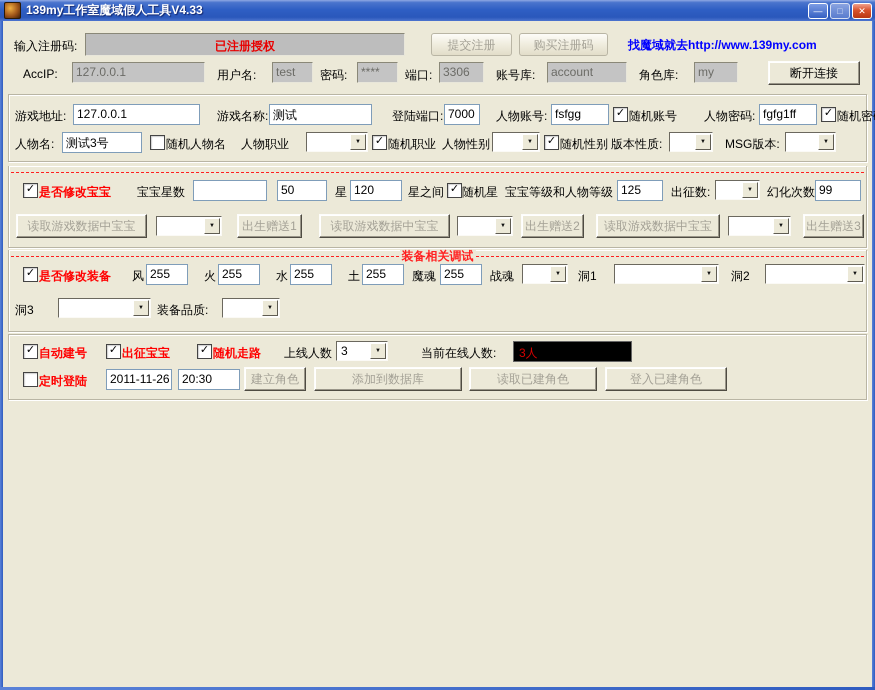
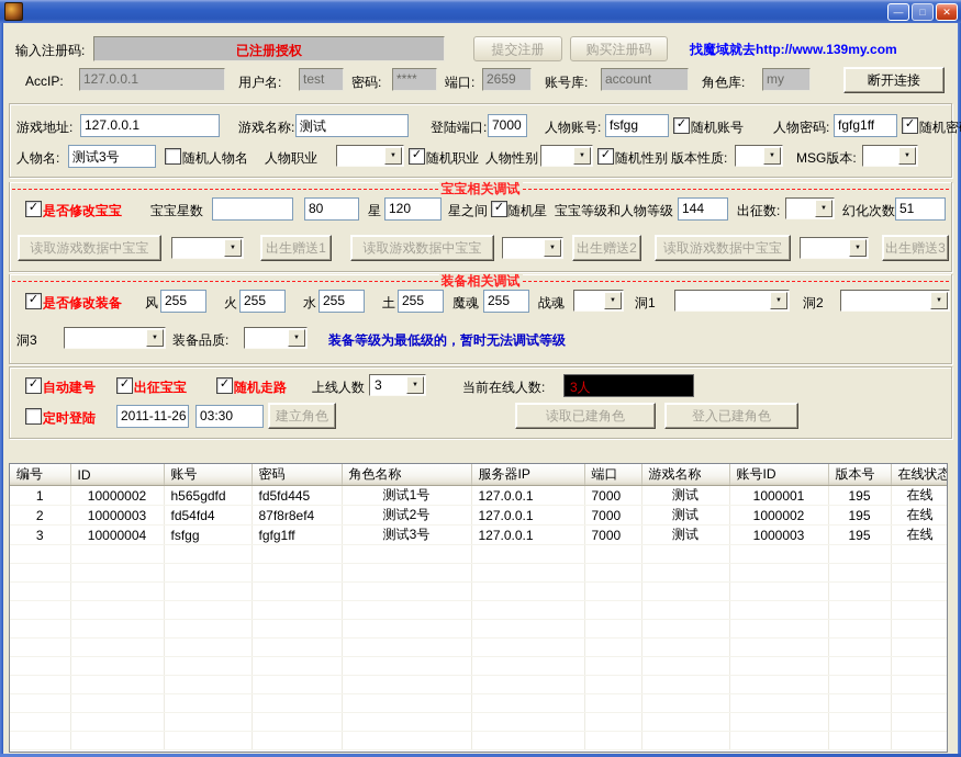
- 139my工作室魔域假人工具V4.33
  —
  □
  ✕
  输入注册码:
  已注册授权
  提交注册
  购买注册码
  找魔域就去http://www.139my.com
  AccIP:
  127.0.0.1
  用户名:
  test
  密码:
  ****
  端口:
- 3306
+ 2659
  账号库:
  account
  角色库:
  my
  断开连接
  游戏地址:
  127.0.0.1
  游戏名称:
  测试
  登陆端口:
  7000
  人物账号:
  fsfgg
  ✓
  随机账号
  人物密码:
  fgfg1ff
  ✓
  随机密
  人物名:
  测试3号
  随机人物名
  人物职业
  ✓
  随机职业
  人物性别
  ✓
  随机性别
  版本性质:
  MSG版本:
+ 宝宝相关调试
  ✓
  是否修改宝宝
  宝宝星数
- 50
+ 80
  星
  120
  星之间
  ✓
  随机星
  宝宝等级和人物等级
- 125
+ 144
  出征数:
  幻化次数
- 99
+ 51
  读取游戏数据中宝宝
  出生赠送1
  读取游戏数据中宝宝
  出生赠送2
  读取游戏数据中宝宝
  出生赠送3
  装备相关调试
  ✓
  是否修改装备
  风
  255
  火
  255
  水
  255
  土
  255
  魔魂
  255
  战魂
  洞1
  洞2
  洞3
  装备品质:
+ 装备等级为最低级的，暂时无法调试等级
  ✓
  自动建号
  ✓
  出征宝宝
  ✓
  随机走路
  上线人数
  3
  当前在线人数:
  3人
  定时登陆
  2011-11-26
- 20:30
+ 03:30
  建立角色
- 添加到数据库
  读取已建角色
  登入已建角色
+ 编号	ID	账号	密码	角色名称	服务器IP	端口	游戏名称	账号ID	版本号	在线状态
+ 1	10000002	h565gdfd	fd5fd445	测试1号	127.0.0.1	7000	测试	1000001	195	在线
+ 2	10000003	fd54fd4	87f8r8ef4	测试2号	127.0.0.1	7000	测试	1000002	195	在线
+ 3	10000004	fsfgg	fgfg1ff	测试3号	127.0.0.1	7000	测试	1000003	195	在线
